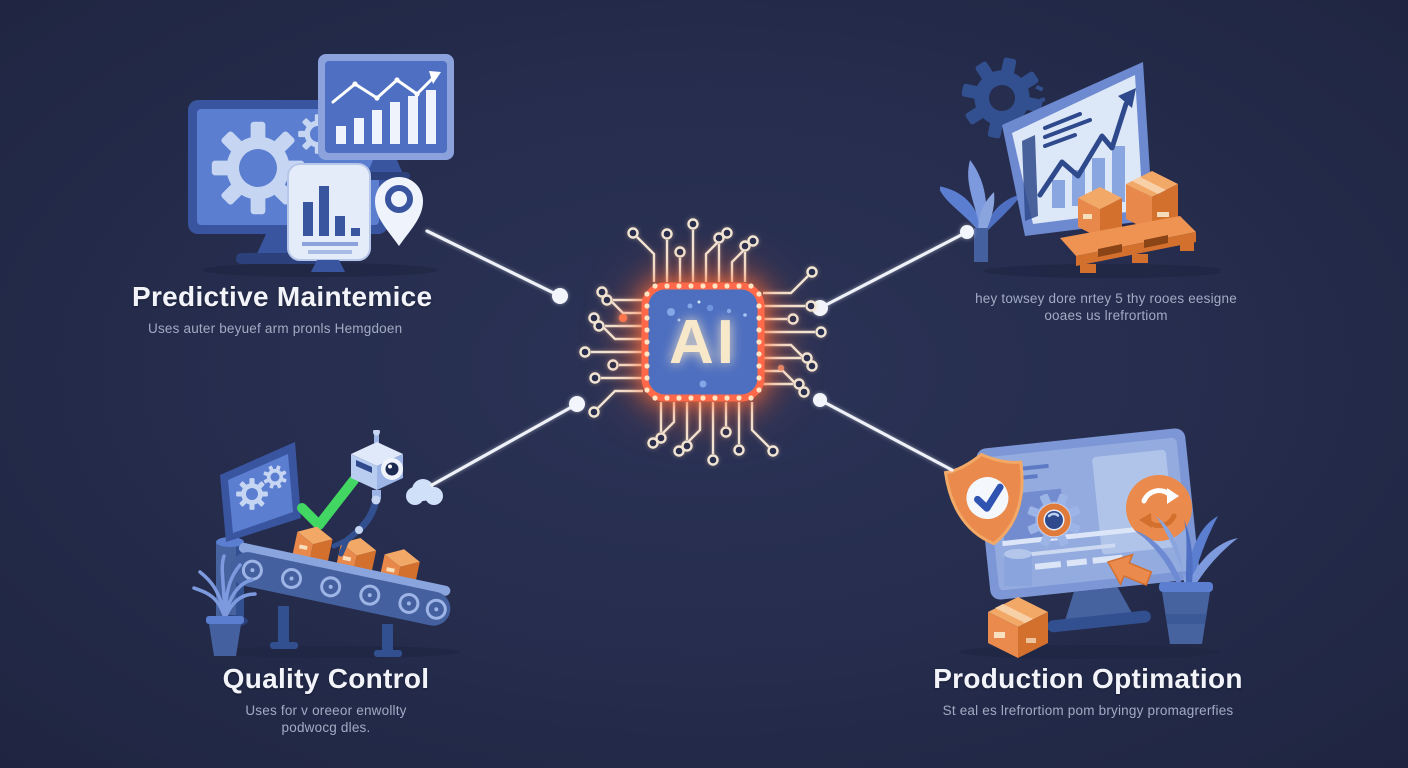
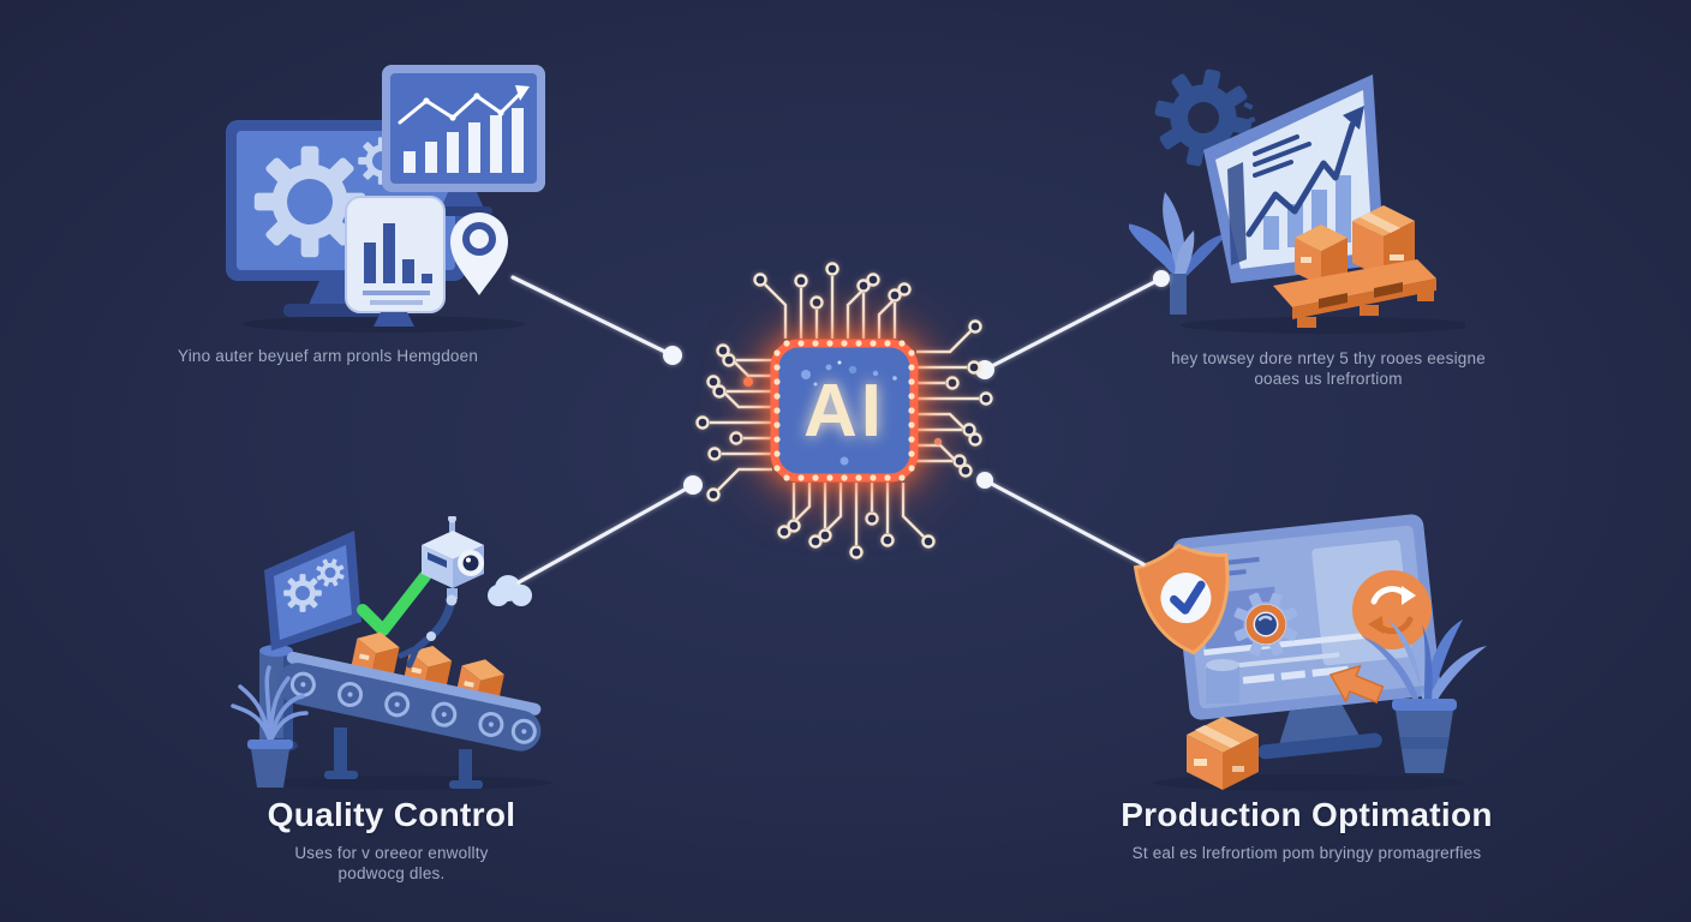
  AI
- Predictive Maintemice
- Uses auter beyuef arm pronls Hemgdoen
+ Yino auter beyuef arm pronls Hemgdoen
  hey towsey dore nrtey 5 thy rooes eesigne
  ooaes us lrefrortiom
  Quality Control
  Uses for v oreeor enwollty
  podwocg dles.
  Production Optimation
  St eal es lrefrortiom pom bryingy promagrerfies
